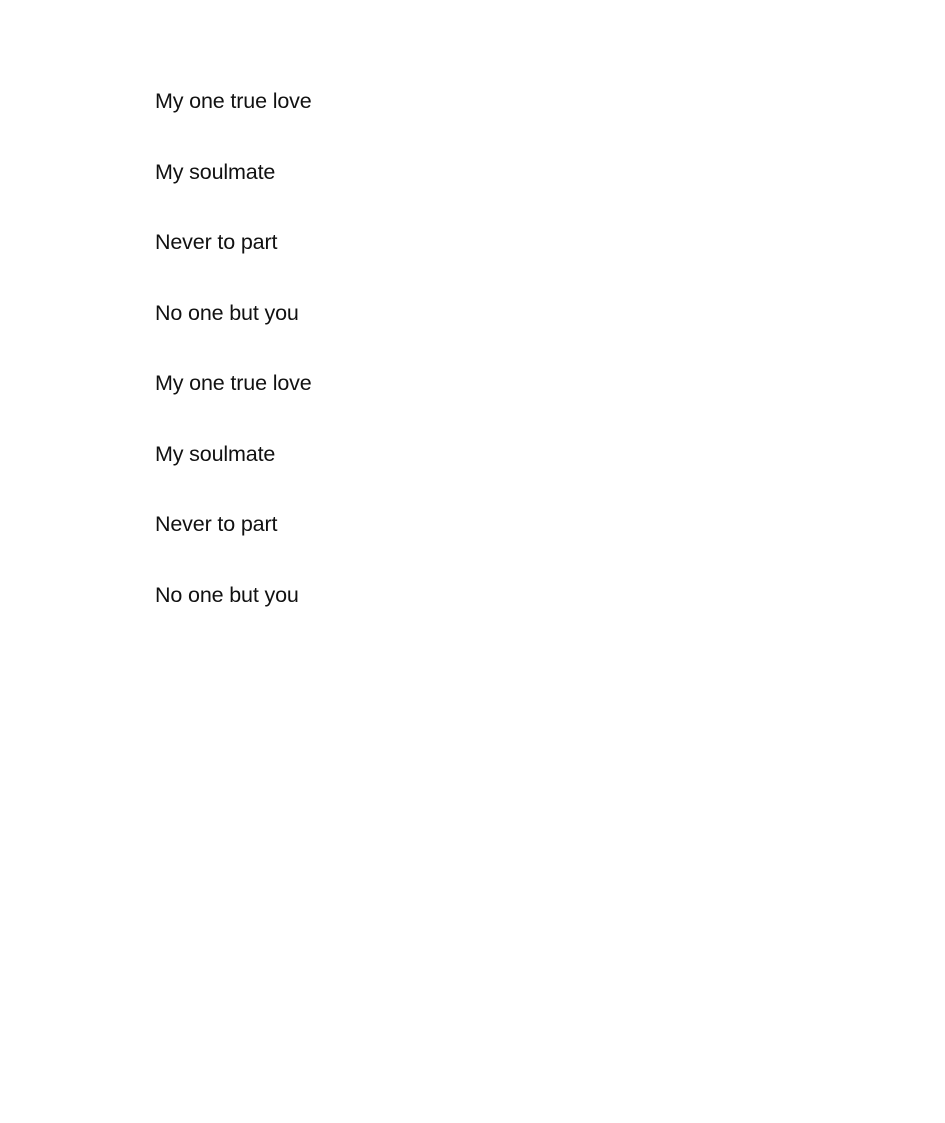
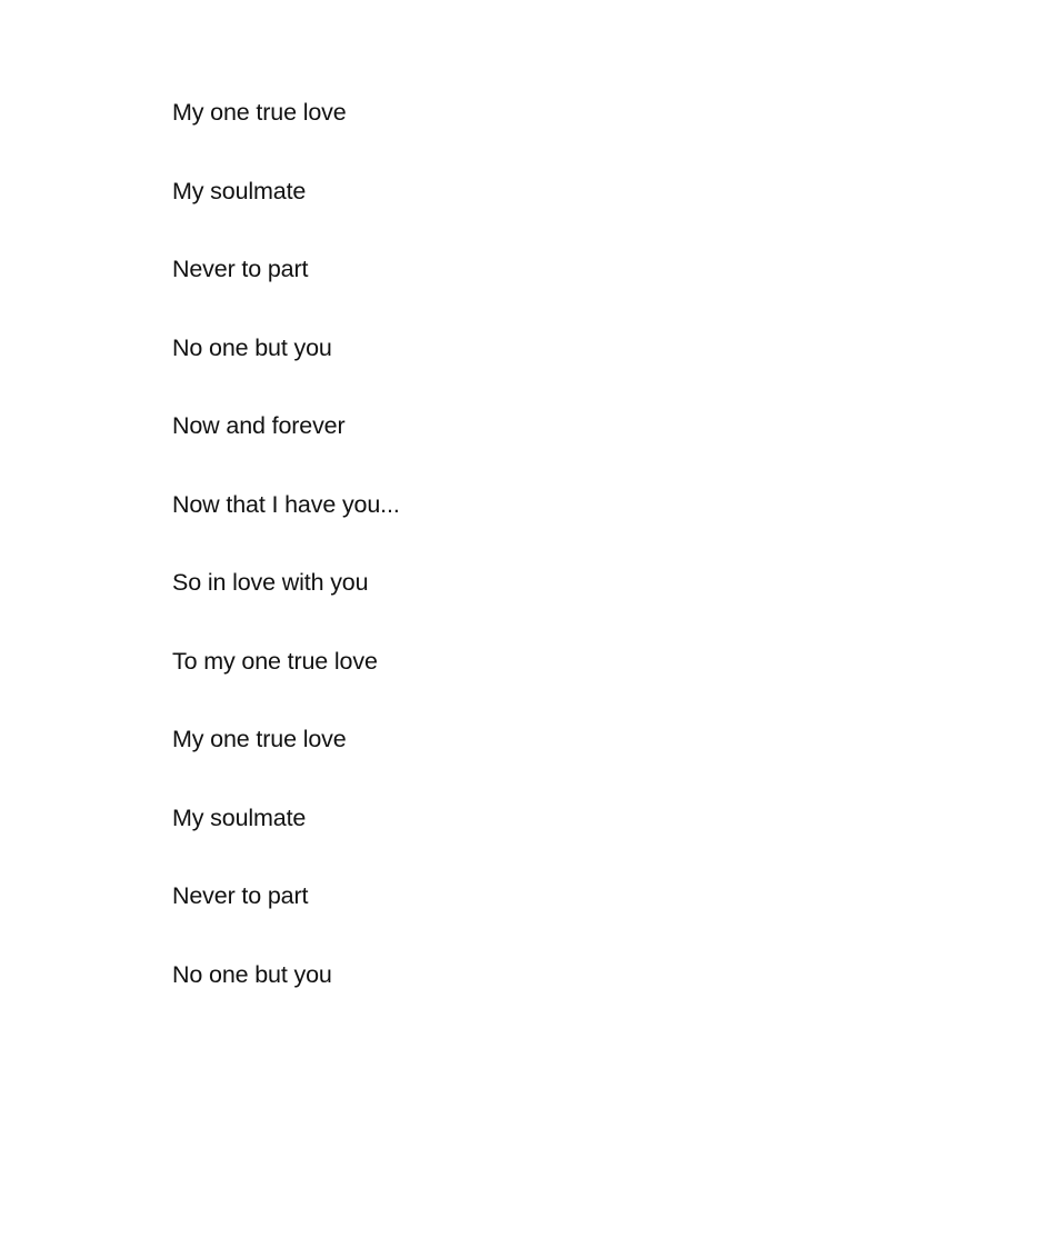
  My one true love
  My soulmate
  Never to part
  No one but you
+ Now and forever
+ Now that I have you...
+ So in love with you
+ To my one true love
  My one true love
  My soulmate
  Never to part
  No one but you
